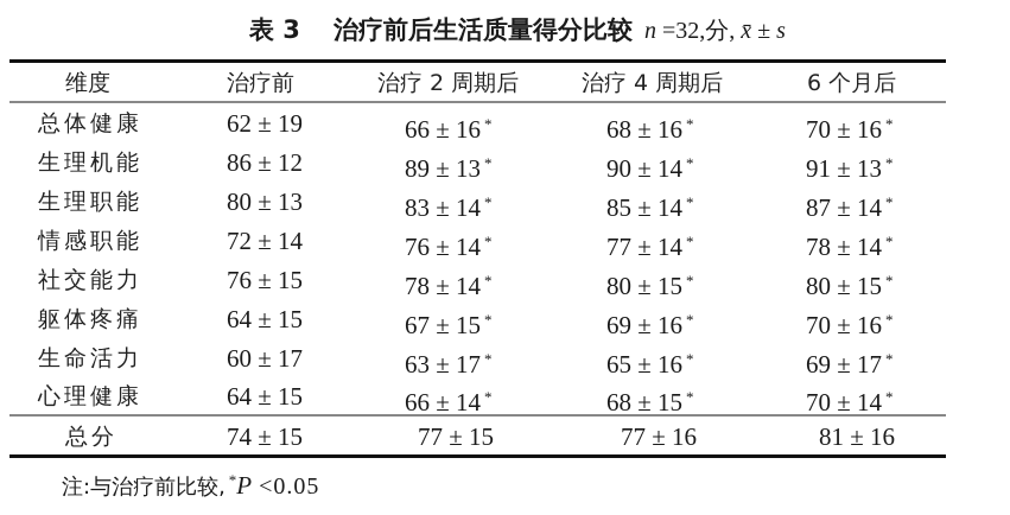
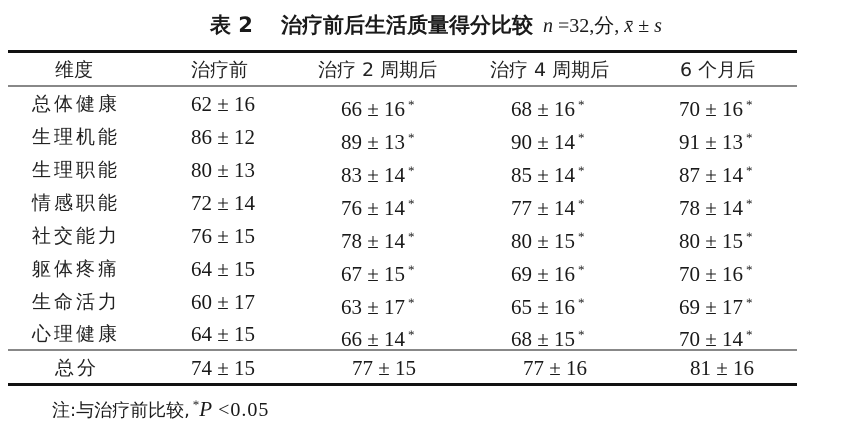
- 表 3 治疗前后生活质量得分比较 n =32,分, x̄ ± s
+ 表 2 治疗前后生活质量得分比较 n =32,分, x̄ ± s
  维度
  治疗前
  治疗 2 周期后
  治疗 4 周期后
  6 个月后
  总体健康
- 62 ± 19
+ 62 ± 16
  66 ± 16 *
  68 ± 16 *
  70 ± 16 *
  生理机能
  86 ± 12
  89 ± 13 *
  90 ± 14 *
  91 ± 13 *
  生理职能
  80 ± 13
  83 ± 14 *
  85 ± 14 *
  87 ± 14 *
  情感职能
  72 ± 14
  76 ± 14 *
  77 ± 14 *
  78 ± 14 *
  社交能力
  76 ± 15
  78 ± 14 *
  80 ± 15 *
  80 ± 15 *
  躯体疼痛
  64 ± 15
  67 ± 15 *
  69 ± 16 *
  70 ± 16 *
  生命活力
  60 ± 17
  63 ± 17 *
  65 ± 16 *
  69 ± 17 *
  心理健康
  64 ± 15
  66 ± 14 *
  68 ± 15 *
  70 ± 14 *
  总分
  74 ± 15
  77 ± 15
  77 ± 16
  81 ± 16
  注:与治疗前比较, *P <0.05
